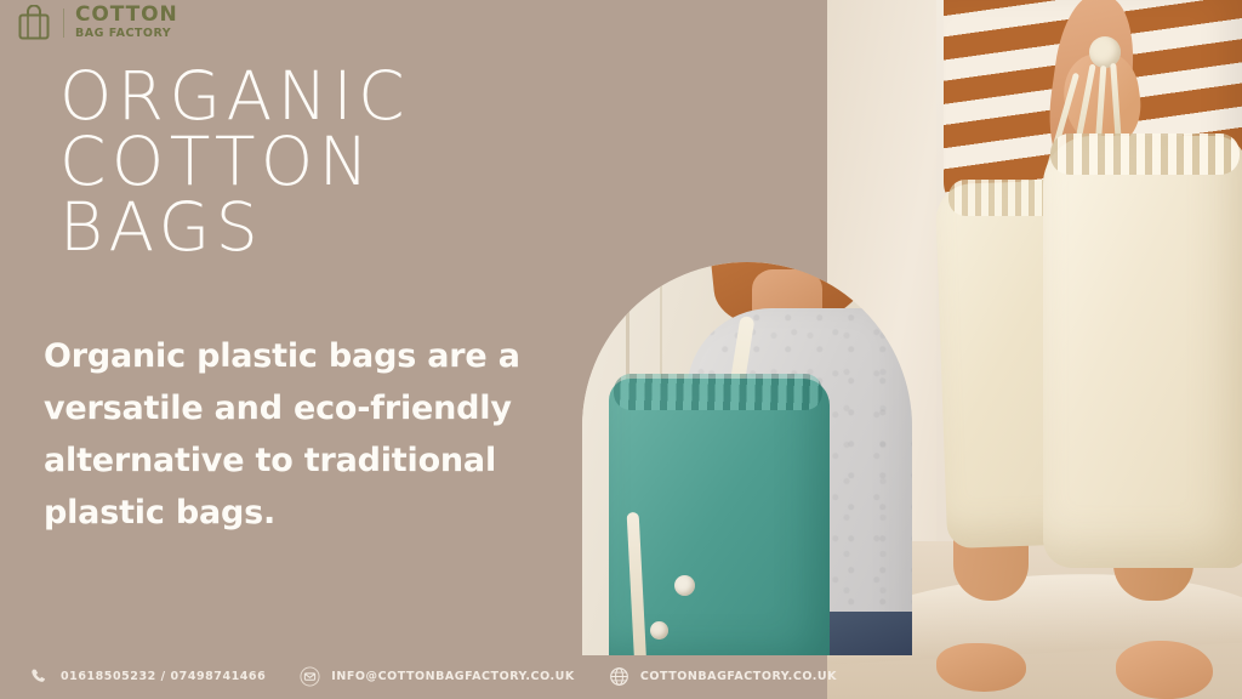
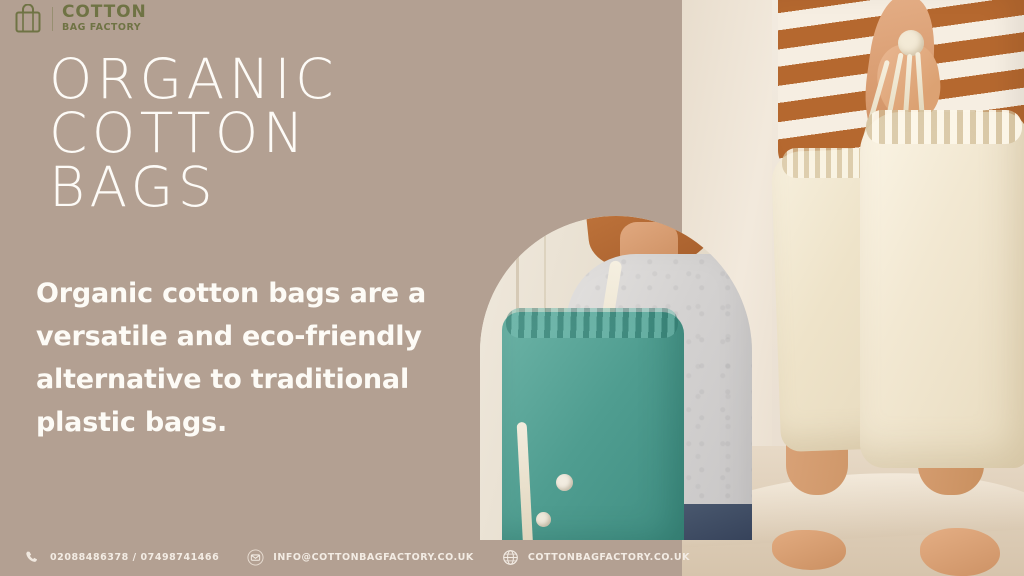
  COTTON
  BAG FACTORY
  ORGANIC
  COTTON
  BAGS
- Organic plastic bags are a versatile and eco-friendly alternative to traditional plastic bags.
+ Organic cotton bags are a versatile and eco-friendly alternative to traditional plastic bags.
- 01618505232 / 07498741466
+ 02088486378 / 07498741466
  INFO@COTTONBAGFACTORY.CO.UK
  COTTONBAGFACTORY.CO.UK
